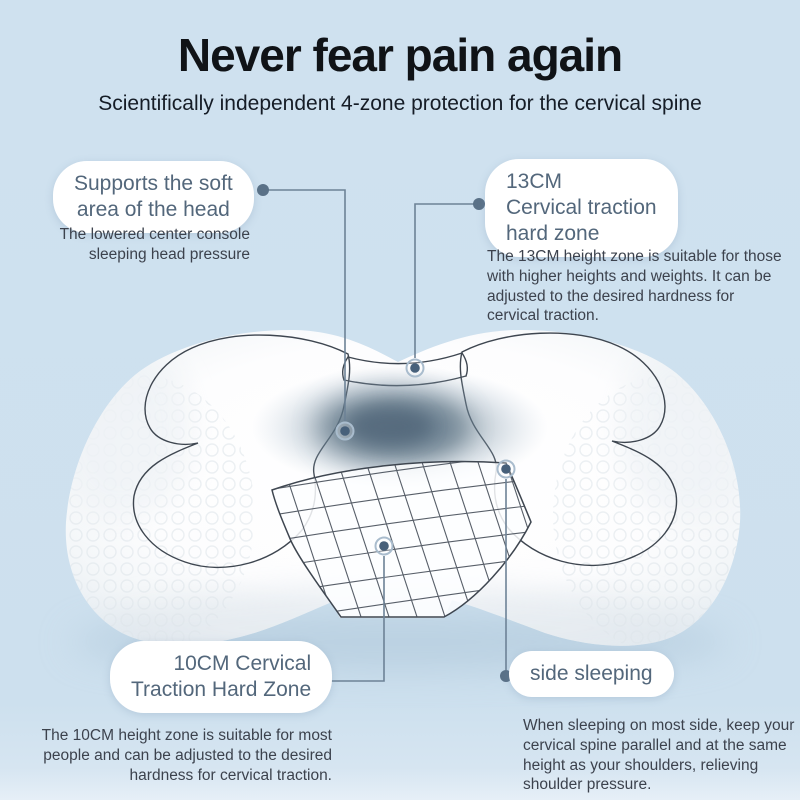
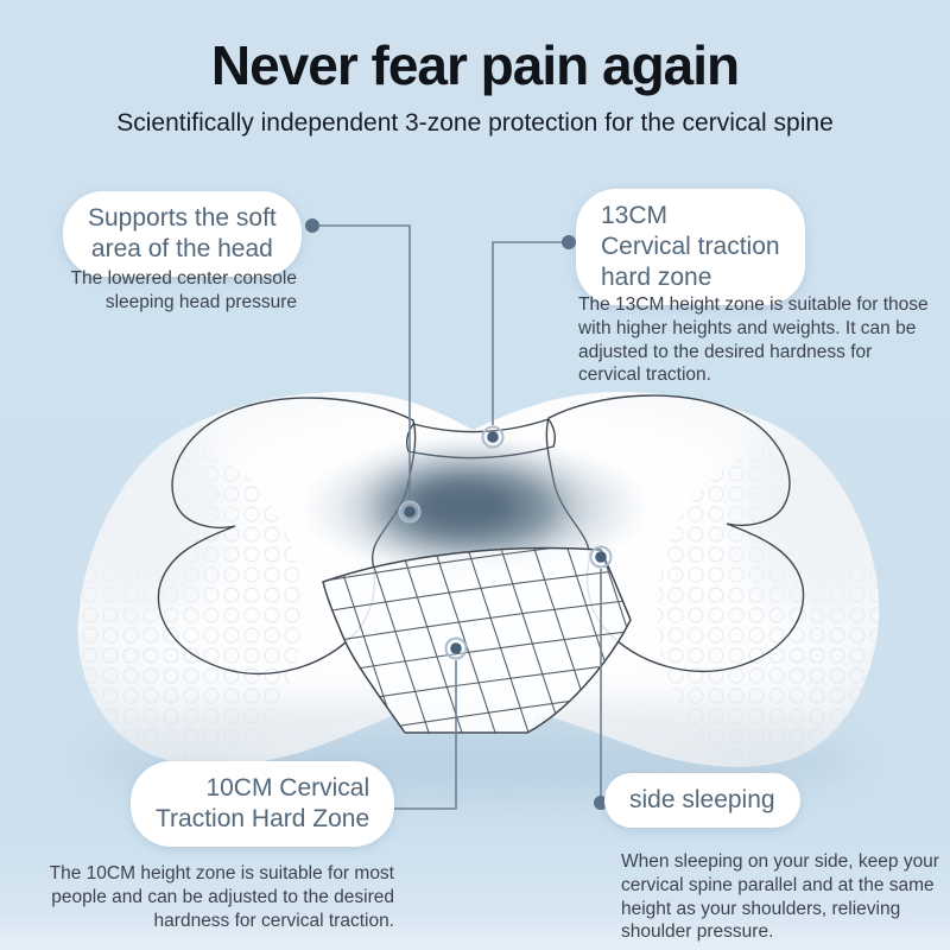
  Never fear pain again
- Scientifically independent 4-zone protection for the cervical spine
+ Scientifically independent 3-zone protection for the cervical spine
  Supports the soft
  area of the head
  The lowered center console sleeping head pressure
  13CM
  Cervical traction
  hard zone
  The 13CM height zone is suitable for those with higher heights and weights. It can be adjusted to the desired hardness for cervical traction.
  10CM Cervical
  Traction Hard Zone
  The 10CM height zone is suitable for most people and can be adjusted to the desired hardness for cervical traction.
  side sleeping
- When sleeping on most side, keep your cervical spine parallel and at the same height as your shoulders, relieving shoulder pressure.
+ When sleeping on your side, keep your cervical spine parallel and at the same height as your shoulders, relieving shoulder pressure.
